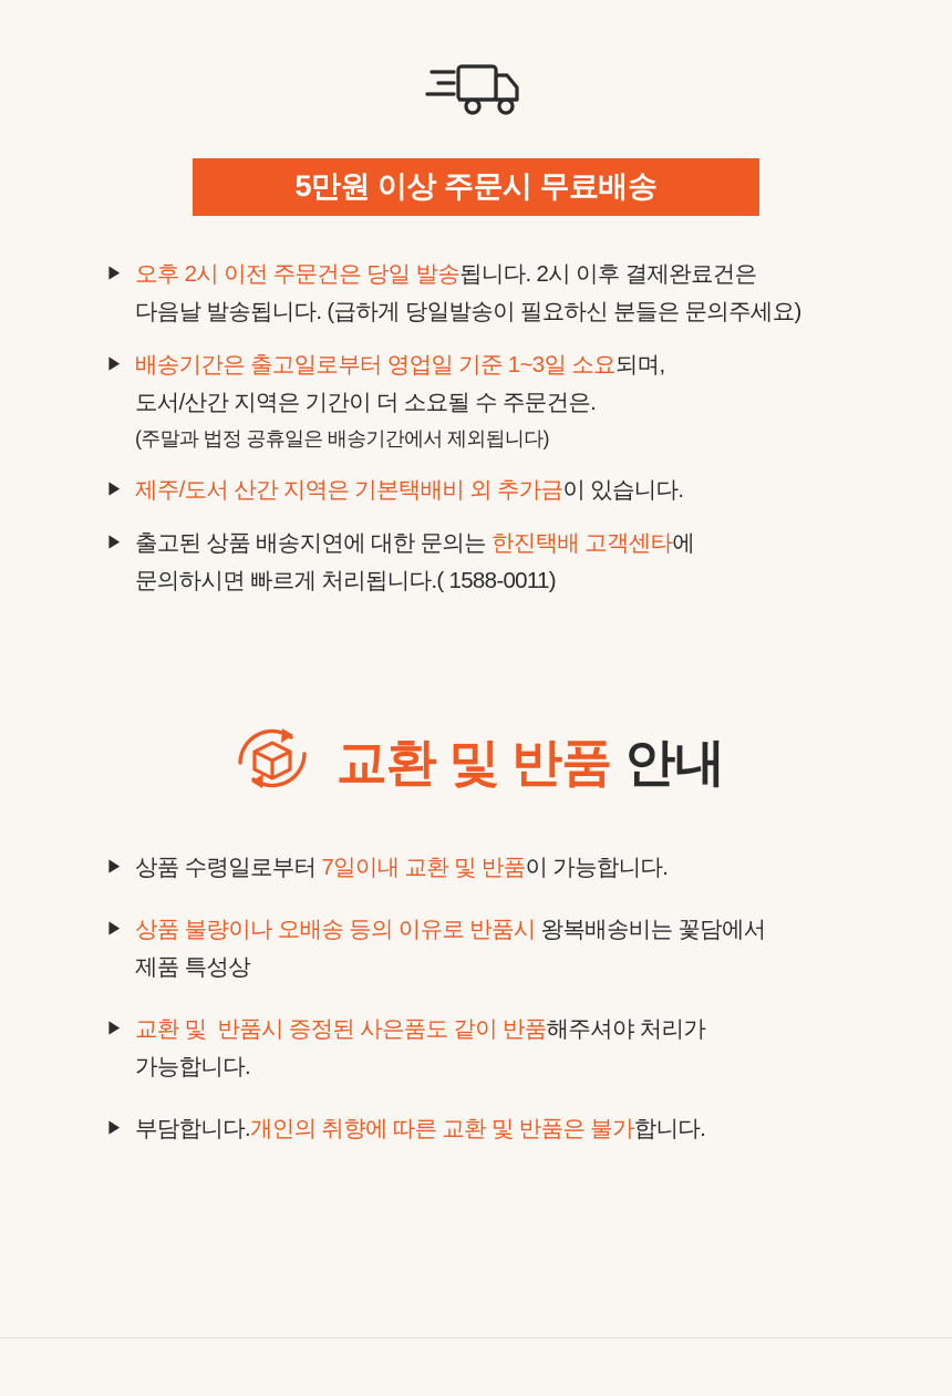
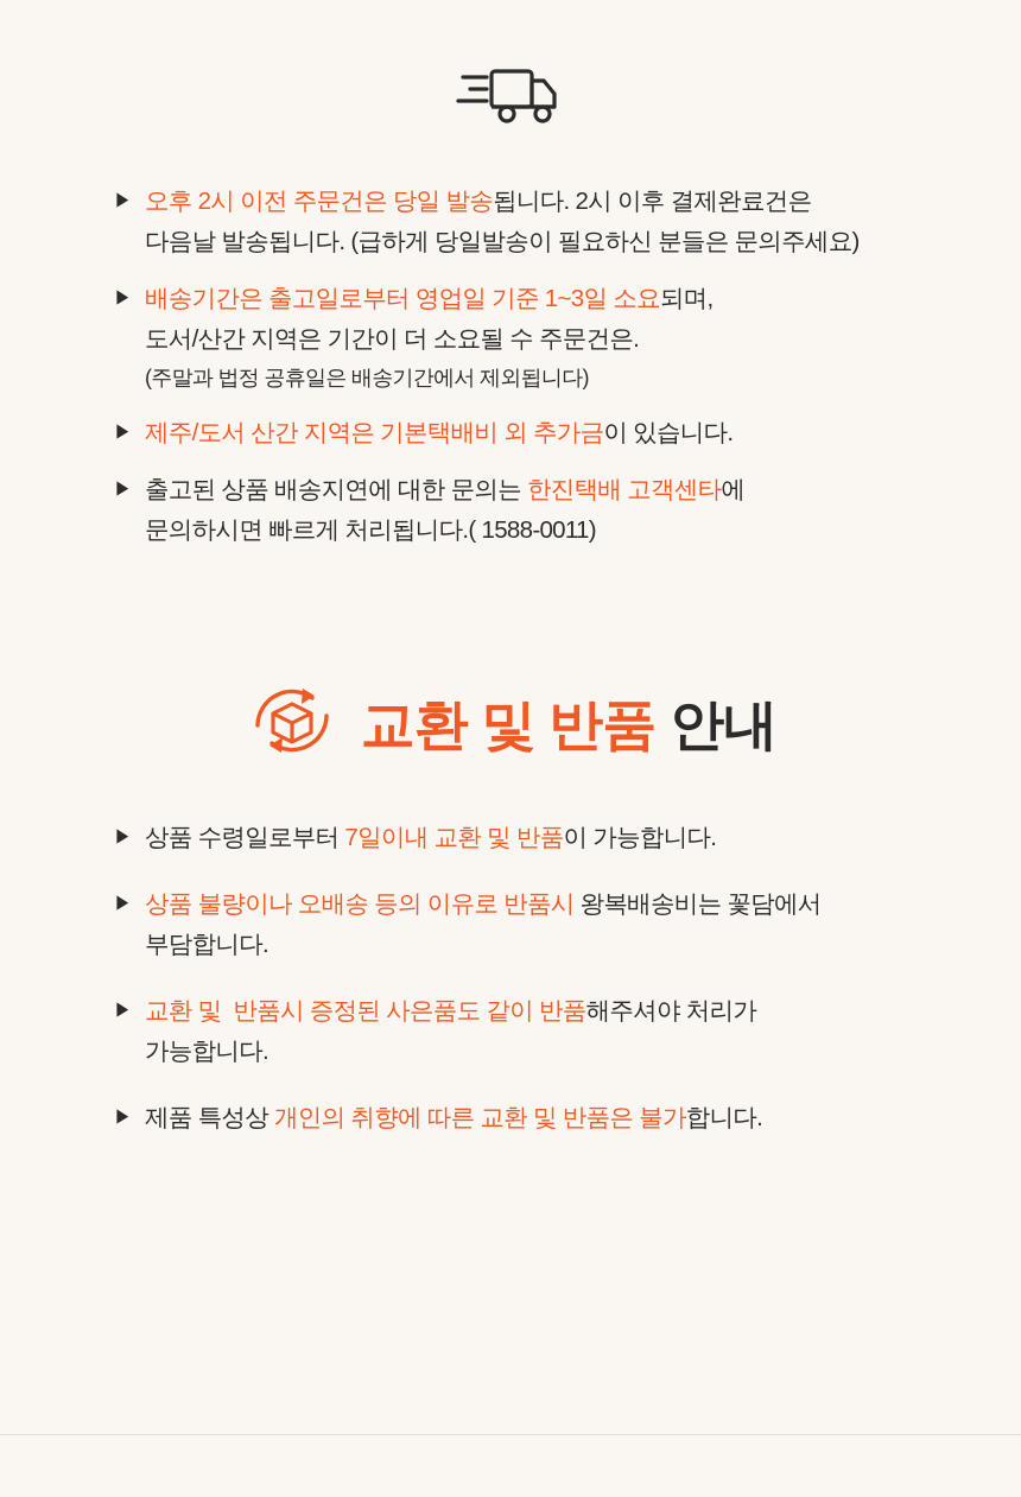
- 5만원 이상 주문시 무료배송
  ▶
  오후 2시 이전 주문건은 당일 발송됩니다. 2시 이후 결제완료건은
  다음날 발송됩니다. (급하게 당일발송이 필요하신 분들은 문의주세요)
  ▶
  배송기간은 출고일로부터 영업일 기준 1~3일 소요되며,
  도서/산간 지역은 기간이 더 소요될 수 주문건은.
  (주말과 법정 공휴일은 배송기간에서 제외됩니다)
  ▶
  제주/도서 산간 지역은 기본택배비 외 추가금이 있습니다.
  ▶
  출고된 상품 배송지연에 대한 문의는 한진택배 고객센타에
  문의하시면 빠르게 처리됩니다.( 1588-0011)
  교환 및 반품 안내
  ▶
  상품 수령일로부터 7일이내 교환 및 반품이 가능합니다.
  ▶
  상품 불량이나 오배송 등의 이유로 반품시 왕복배송비는 꽃담에서
- 제품 특성상
+ 부담합니다.
  ▶
  교환 및 반품시 증정된 사은품도 같이 반품해주셔야 처리가
  가능합니다.
  ▶
- 부담합니다.개인의 취향에 따른 교환 및 반품은 불가합니다.
+ 제품 특성상 개인의 취향에 따른 교환 및 반품은 불가합니다.
